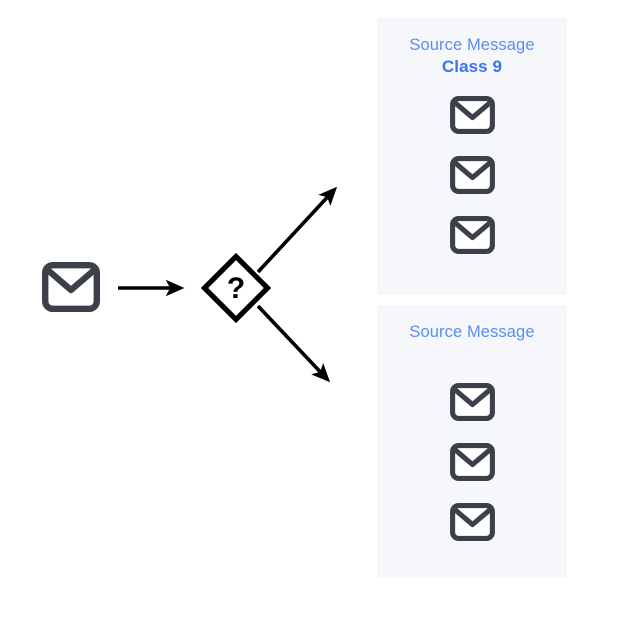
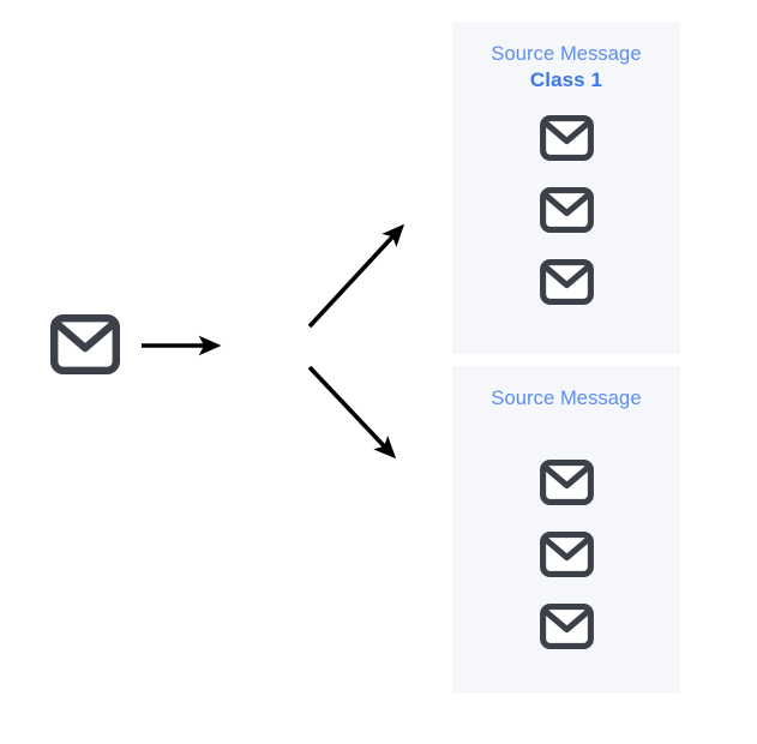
- ?
  Source Message
- Class 9
+ Class 1
  Source Message
